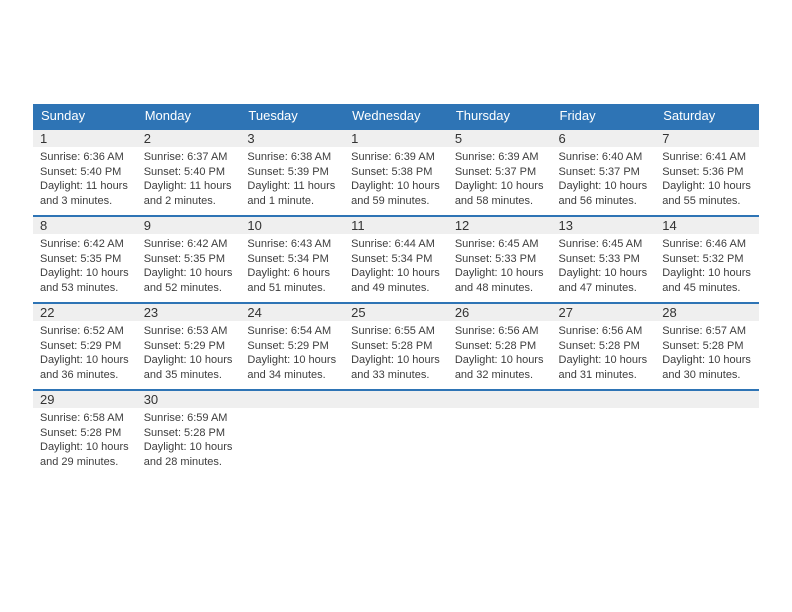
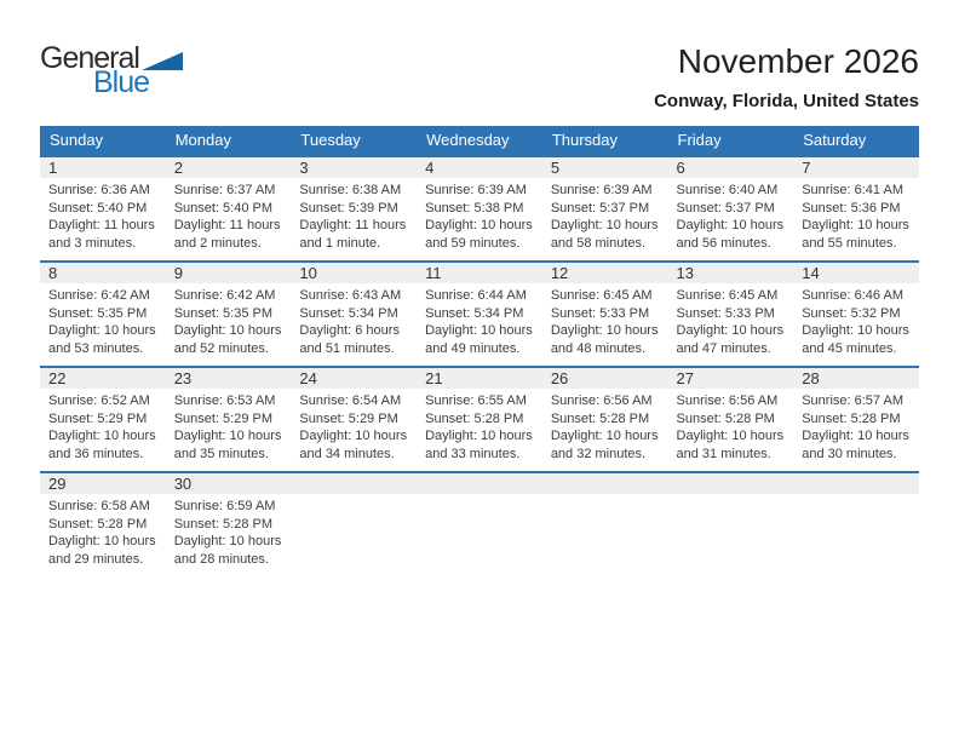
+ General
+ Blue
+ November 2026
+ Conway, Florida, United States
  Sunday	Monday	Tuesday	Wednesday	Thursday	Friday	Saturday
- 1Sunrise: 6:36 AMSunset: 5:40 PMDaylight: 11 hours and 3 minutes.	2Sunrise: 6:37 AMSunset: 5:40 PMDaylight: 11 hours and 2 minutes.	3Sunrise: 6:38 AMSunset: 5:39 PMDaylight: 11 hours and 1 minute.	1Sunrise: 6:39 AMSunset: 5:38 PMDaylight: 10 hours and 59 minutes.	5Sunrise: 6:39 AMSunset: 5:37 PMDaylight: 10 hours and 58 minutes.	6Sunrise: 6:40 AMSunset: 5:37 PMDaylight: 10 hours and 56 minutes.	7Sunrise: 6:41 AMSunset: 5:36 PMDaylight: 10 hours and 55 minutes.
+ 1Sunrise: 6:36 AMSunset: 5:40 PMDaylight: 11 hours and 3 minutes.	2Sunrise: 6:37 AMSunset: 5:40 PMDaylight: 11 hours and 2 minutes.	3Sunrise: 6:38 AMSunset: 5:39 PMDaylight: 11 hours and 1 minute.	4Sunrise: 6:39 AMSunset: 5:38 PMDaylight: 10 hours and 59 minutes.	5Sunrise: 6:39 AMSunset: 5:37 PMDaylight: 10 hours and 58 minutes.	6Sunrise: 6:40 AMSunset: 5:37 PMDaylight: 10 hours and 56 minutes.	7Sunrise: 6:41 AMSunset: 5:36 PMDaylight: 10 hours and 55 minutes.
  8Sunrise: 6:42 AMSunset: 5:35 PMDaylight: 10 hours and 53 minutes.	9Sunrise: 6:42 AMSunset: 5:35 PMDaylight: 10 hours and 52 minutes.	10Sunrise: 6:43 AMSunset: 5:34 PMDaylight: 6 hours and 51 minutes.	11Sunrise: 6:44 AMSunset: 5:34 PMDaylight: 10 hours and 49 minutes.	12Sunrise: 6:45 AMSunset: 5:33 PMDaylight: 10 hours and 48 minutes.	13Sunrise: 6:45 AMSunset: 5:33 PMDaylight: 10 hours and 47 minutes.	14Sunrise: 6:46 AMSunset: 5:32 PMDaylight: 10 hours and 45 minutes.
- 22Sunrise: 6:52 AMSunset: 5:29 PMDaylight: 10 hours and 36 minutes.	23Sunrise: 6:53 AMSunset: 5:29 PMDaylight: 10 hours and 35 minutes.	24Sunrise: 6:54 AMSunset: 5:29 PMDaylight: 10 hours and 34 minutes.	25Sunrise: 6:55 AMSunset: 5:28 PMDaylight: 10 hours and 33 minutes.	26Sunrise: 6:56 AMSunset: 5:28 PMDaylight: 10 hours and 32 minutes.	27Sunrise: 6:56 AMSunset: 5:28 PMDaylight: 10 hours and 31 minutes.	28Sunrise: 6:57 AMSunset: 5:28 PMDaylight: 10 hours and 30 minutes.
+ 22Sunrise: 6:52 AMSunset: 5:29 PMDaylight: 10 hours and 36 minutes.	23Sunrise: 6:53 AMSunset: 5:29 PMDaylight: 10 hours and 35 minutes.	24Sunrise: 6:54 AMSunset: 5:29 PMDaylight: 10 hours and 34 minutes.	21Sunrise: 6:55 AMSunset: 5:28 PMDaylight: 10 hours and 33 minutes.	26Sunrise: 6:56 AMSunset: 5:28 PMDaylight: 10 hours and 32 minutes.	27Sunrise: 6:56 AMSunset: 5:28 PMDaylight: 10 hours and 31 minutes.	28Sunrise: 6:57 AMSunset: 5:28 PMDaylight: 10 hours and 30 minutes.
  29Sunrise: 6:58 AMSunset: 5:28 PMDaylight: 10 hours and 29 minutes.	30Sunrise: 6:59 AMSunset: 5:28 PMDaylight: 10 hours and 28 minutes.
